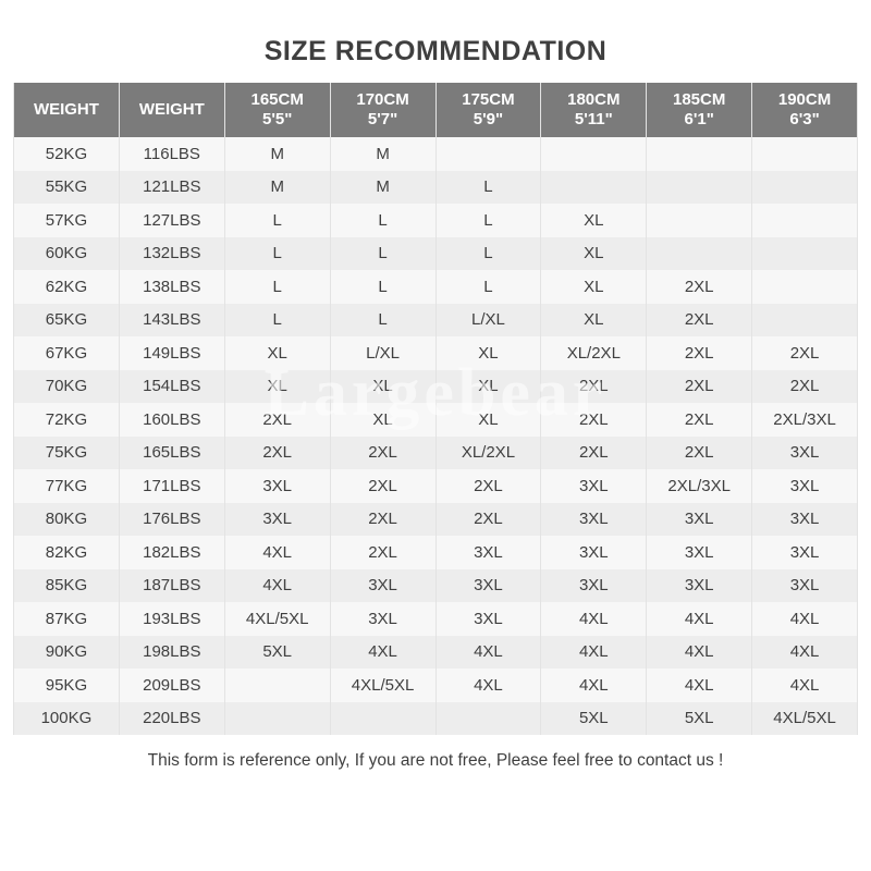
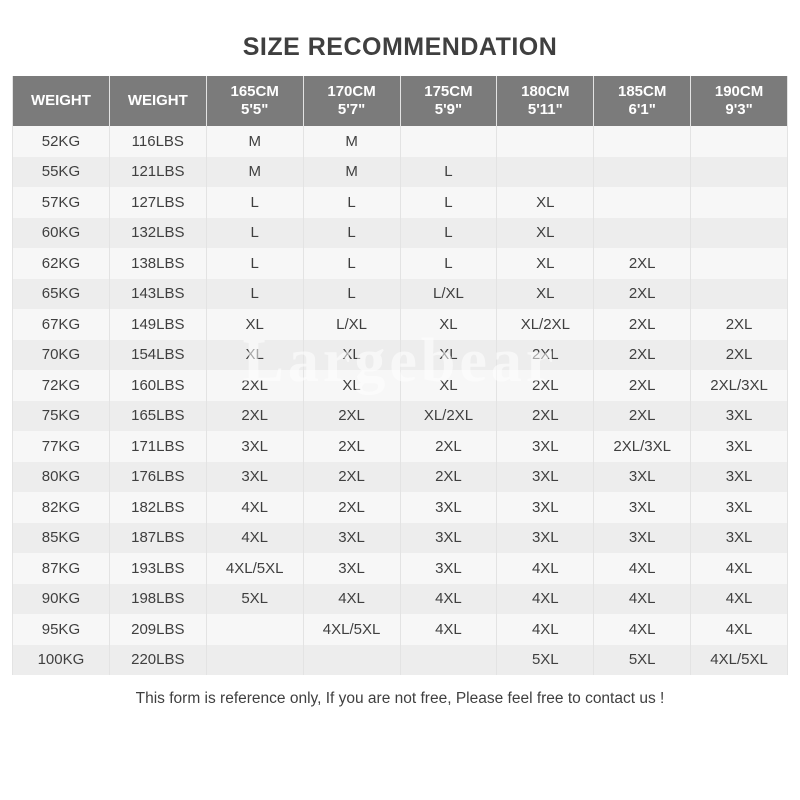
  SIZE RECOMMENDATION
- WEIGHT	WEIGHT	165CM 5'5"	170CM 5'7"	175CM 5'9"	180CM 5'11"	185CM 6'1"	190CM 6'3"
+ WEIGHT	WEIGHT	165CM 5'5"	170CM 5'7"	175CM 5'9"	180CM 5'11"	185CM 6'1"	190CM 9'3"
  52KG	116LBS	M	M
  55KG	121LBS	M	M	L
  57KG	127LBS	L	L	L	XL
  60KG	132LBS	L	L	L	XL
  62KG	138LBS	L	L	L	XL	2XL
  65KG	143LBS	L	L	L/XL	XL	2XL
  67KG	149LBS	XL	L/XL	XL	XL/2XL	2XL	2XL
  70KG	154LBS	XL	XL	XL	2XL	2XL	2XL
  72KG	160LBS	2XL	XL	XL	2XL	2XL	2XL/3XL
  75KG	165LBS	2XL	2XL	XL/2XL	2XL	2XL	3XL
  77KG	171LBS	3XL	2XL	2XL	3XL	2XL/3XL	3XL
  80KG	176LBS	3XL	2XL	2XL	3XL	3XL	3XL
  82KG	182LBS	4XL	2XL	3XL	3XL	3XL	3XL
  85KG	187LBS	4XL	3XL	3XL	3XL	3XL	3XL
  87KG	193LBS	4XL/5XL	3XL	3XL	4XL	4XL	4XL
  90KG	198LBS	5XL	4XL	4XL	4XL	4XL	4XL
  95KG	209LBS		4XL/5XL	4XL	4XL	4XL	4XL
  100KG	220LBS				5XL	5XL	4XL/5XL
  Largebear
  This form is reference only, If you are not free, Please feel free to contact us !
